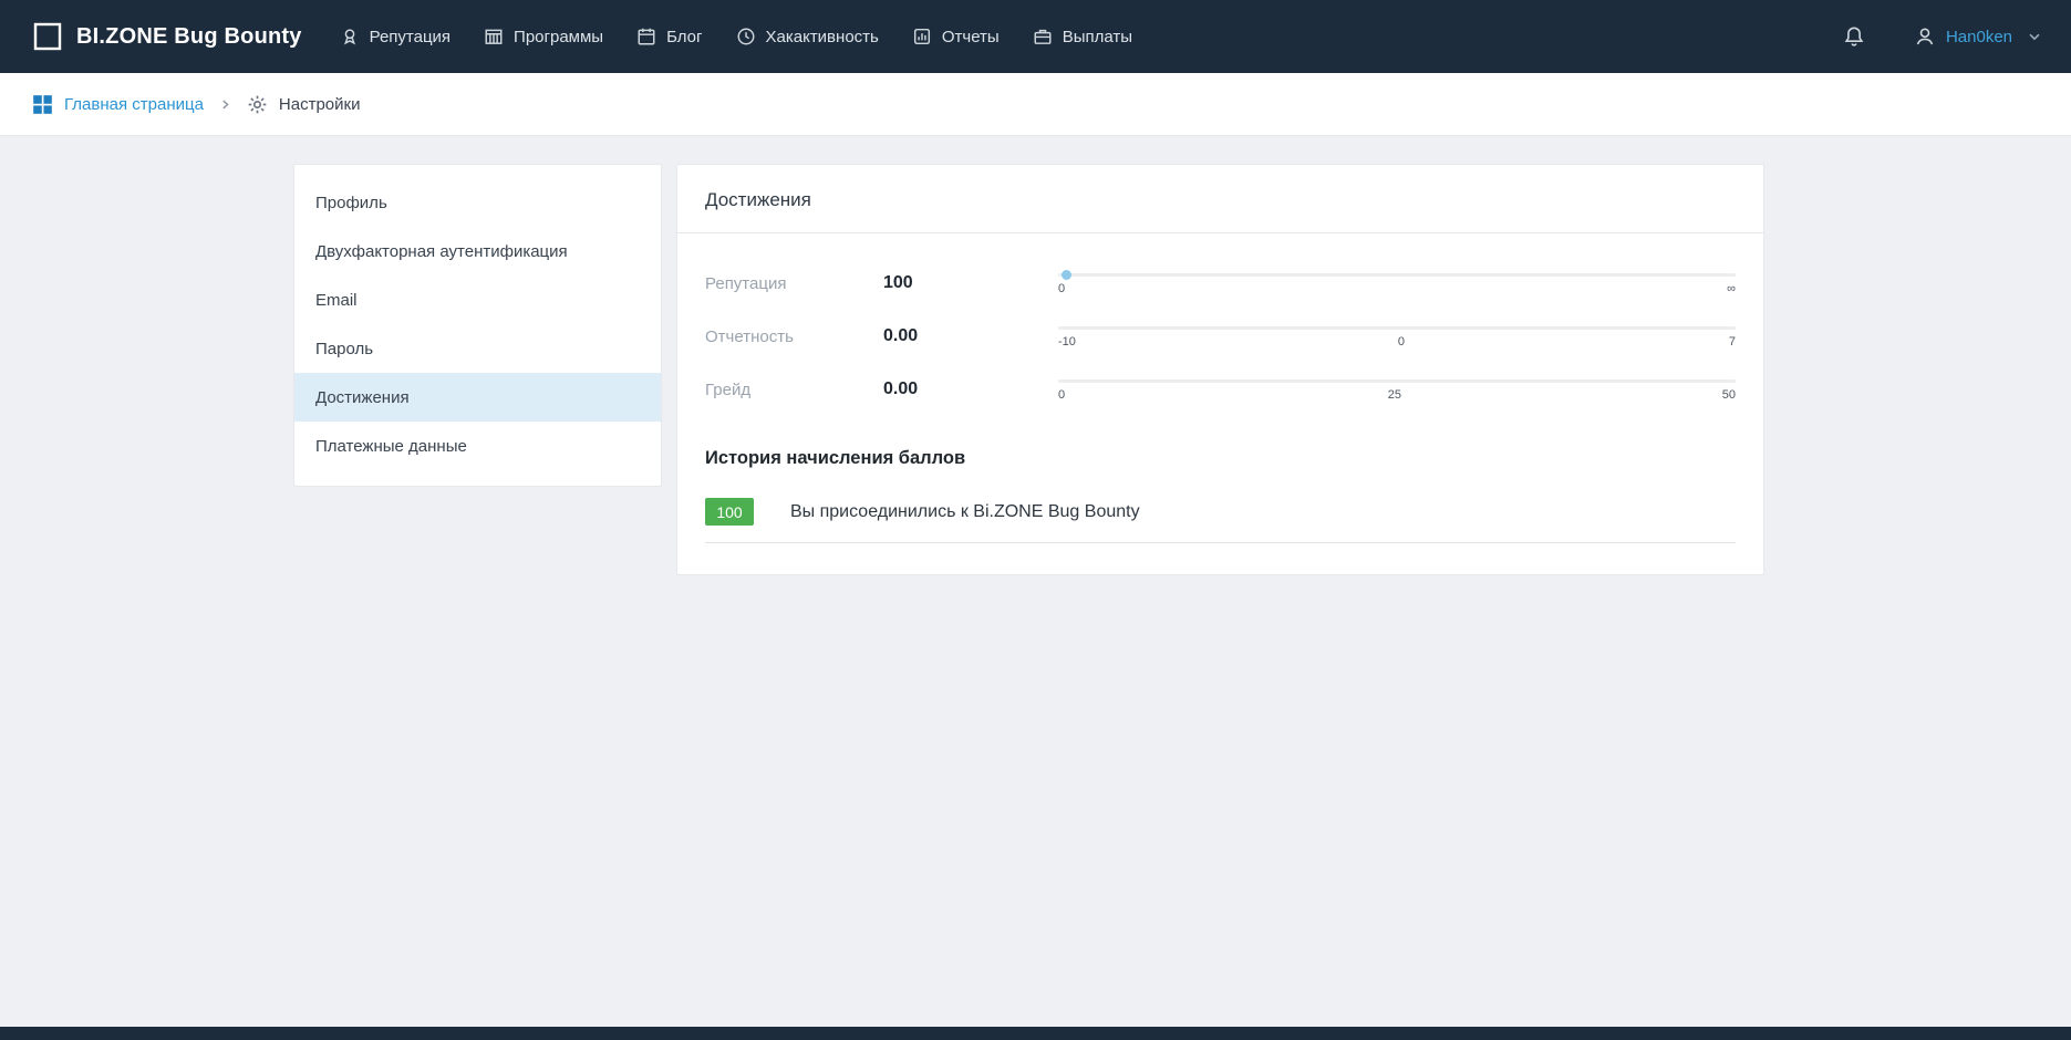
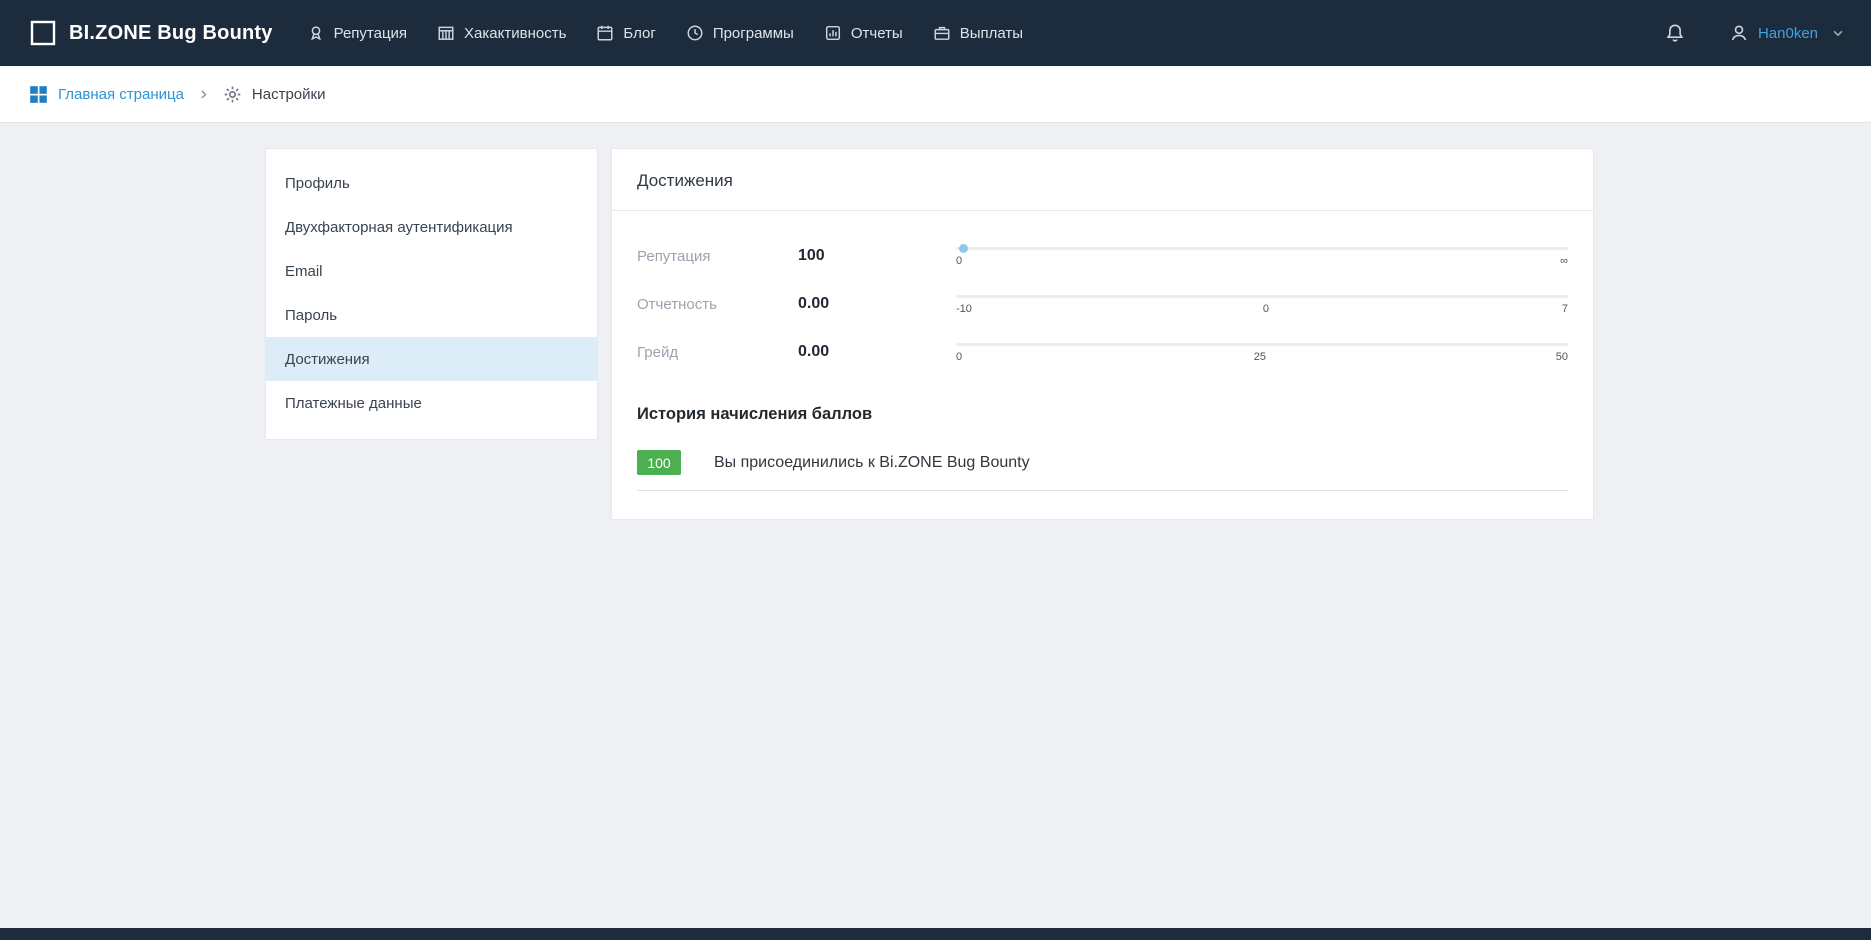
  BI.ZONE Bug Bounty
  Репутация
- Программы
+ Хакактивность
  Блог
- Хакактивность
+ Программы
  Отчеты
  Выплаты
  Han0ken
  Главная страница
  Настройки
  Профиль
  Двухфакторная аутентификация
  Email
  Пароль
  Достижения
  Платежные данные
  Достижения
  Репутация
  100
  0
  ∞
  Отчетность
  0.00
  -10
  0
  7
  Грейд
  0.00
  0
  25
  50
  История начисления баллов
  100
  Вы присоединились к Bi.ZONE Bug Bounty
